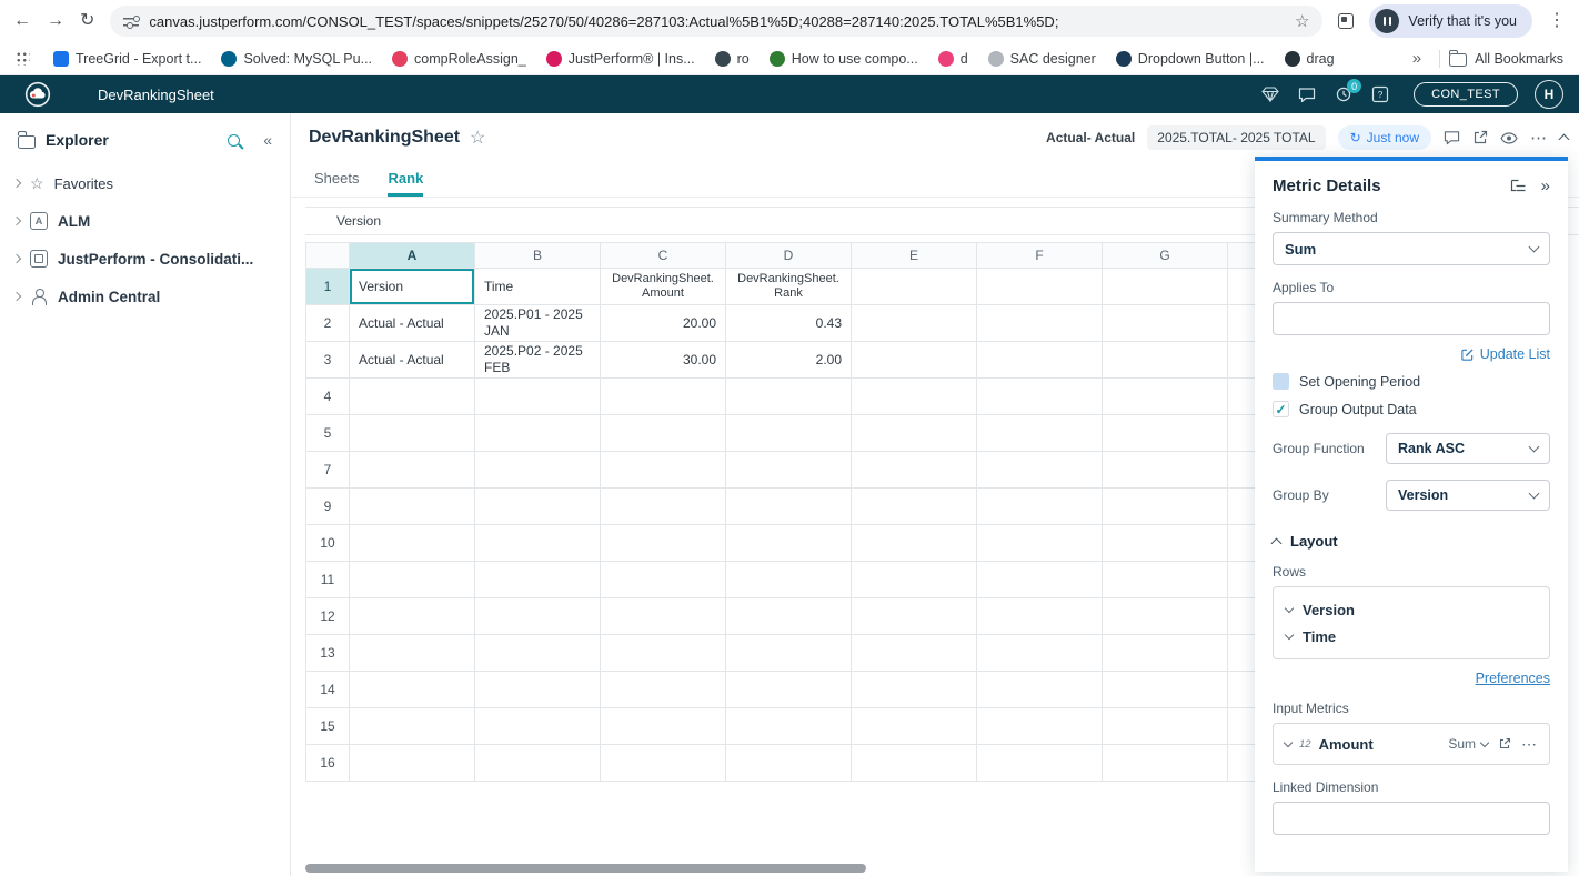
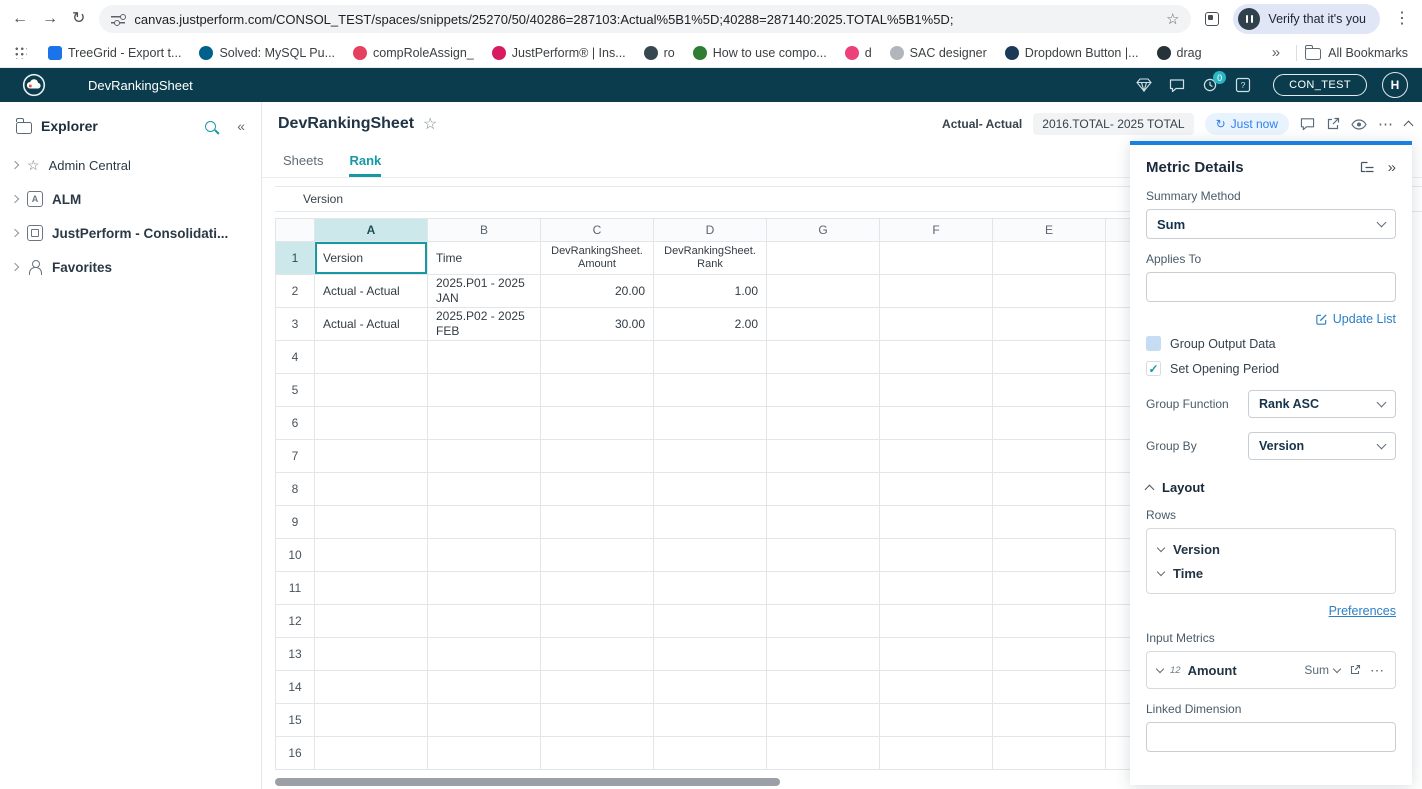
  ←
  →
  ↻
  canvas.justperform.com/CONSOL_TEST/spaces/snippets/25270/50/40286=287103:Actual%5B1%5D;40288=287140:2025.TOTAL%5B1%5D;
  ☆
  Verify that it's you
  ⋮
  TreeGrid - Export t...
  Solved: MySQL Pu...
  compRoleAssign_
  JustPerform® | Ins...
  ro
  How to use compo...
  d
  SAC designer
  Dropdown Button |...
  drag
  »
  All Bookmarks
  DevRankingSheet
  0
  ?
  CON_TEST
  H
  Explorer
  «
  ☆
- Favorites
+ Admin Central
  A
  ALM
  JustPerform - Consolidati...
- Admin Central
+ Favorites
  DevRankingSheet
  ☆
  Actual- Actual
- 2025.TOTAL- 2025 TOTAL
+ 2016.TOTAL- 2025 TOTAL
  ↻
  Just now
  ⋯
  Sheets
  Rank
  Version
  A
  B
  C
  D
- E
+ G
  F
- G
+ E
  1
  Version
  Time
  DevRankingSheet.
  Amount
  DevRankingSheet.
  Rank
  2
  Actual - Actual
  2025.P01 - 2025
  JAN
  20.00
- 0.43
+ 1.00
  3
  Actual - Actual
  2025.P02 - 2025
  FEB
  30.00
  2.00
  4
  5
+ 6
  7
+ 8
  9
  10
  11
  12
  13
  14
  15
  16
  Metric Details
  »
  Summary Method
  Sum
  Applies To
  Update List
- Set Opening Period
+ Group Output Data
  ✓
- Group Output Data
+ Set Opening Period
  Group Function
  Rank ASC
  Group By
  Version
  Layout
  Rows
  Version
  Time
  Preferences
  Input Metrics
  12
  Amount
  Sum
  ⋯
  Linked Dimension
